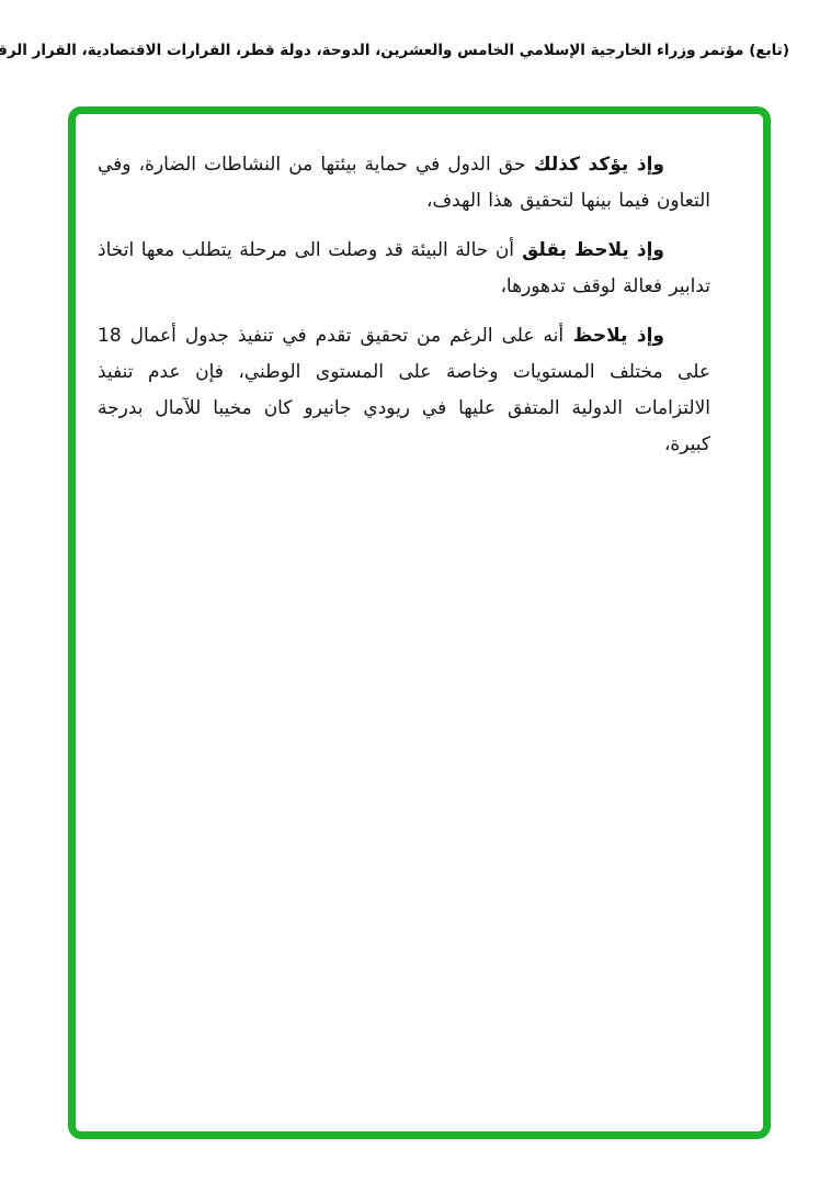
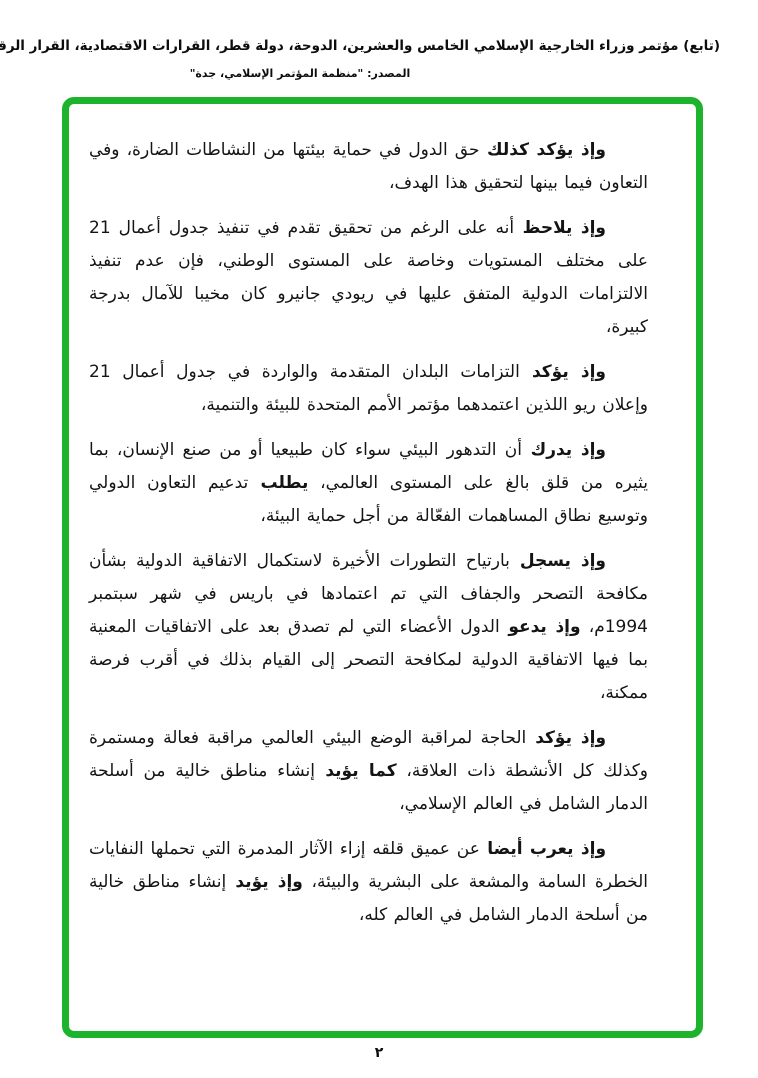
  (تابع) مؤتمر وزراء الخارجية الإسلامي الخامس والعشرين، الدوحة، دولة قطر، القرارات الاقتصادية، القرار الرق
+ المصدر: "منظمة المؤتمر الإسلامي، جدة"
  وإذ يؤكد كذلك حق الدول في حماية بيئتها من النشاطات الضارة، وفي التعاون فيما بينها لتحقيق هذا الهدف،
- وإذ يلاحظ بقلق أن حالة البيئة قد وصلت الى مرحلة يتطلب معها اتخاذ تدابير فعالة لوقف تدهورها،
- وإذ يلاحظ أنه على الرغم من تحقيق تقدم في تنفيذ جدول أعمال 18 على مختلف المستويات وخاصة على المستوى الوطني، فإن عدم تنفيذ الالتزامات الدولية المتفق عليها في ريودي جانيرو كان مخيبا للآمال بدرجة كبيرة،
+ وإذ يلاحظ أنه على الرغم من تحقيق تقدم في تنفيذ جدول أعمال 21 على مختلف المستويات وخاصة على المستوى الوطني، فإن عدم تنفيذ الالتزامات الدولية المتفق عليها في ريودي جانيرو كان مخيبا للآمال بدرجة كبيرة،
+ وإذ يؤكد التزامات البلدان المتقدمة والواردة في جدول أعمال 21 وإعلان ريو اللذين اعتمدهما مؤتمر الأمم المتحدة للبيئة والتنمية،
+ وإذ يدرك أن التدهور البيئي سواء كان طبيعيا أو من صنع الإنسان، بما يثيره من قلق بالغ على المستوى العالمي، يطلب تدعيم التعاون الدولي وتوسيع نطاق المساهمات الفعّالة من أجل حماية البيئة،
+ وإذ يسجل بارتياح التطورات الأخيرة لاستكمال الاتفاقية الدولية بشأن مكافحة التصحر والجفاف التي تم اعتمادها في باريس في شهر سبتمبر 1994م، وإذ يدعو الدول الأعضاء التي لم تصدق بعد على الاتفاقيات المعنية بما فيها الاتفاقية الدولية لمكافحة التصحر إلى القيام بذلك في أقرب فرصة ممكنة،
+ وإذ يؤكد الحاجة لمراقبة الوضع البيئي العالمي مراقبة فعالة ومستمرة وكذلك كل الأنشطة ذات العلاقة، كما يؤيد إنشاء مناطق خالية من أسلحة الدمار الشامل في العالم الإسلامي،
+ وإذ يعرب أيضا عن عميق قلقه إزاء الآثار المدمرة التي تحملها النفايات الخطرة السامة والمشعة على البشرية والبيئة، وإذ يؤيد إنشاء مناطق خالية من أسلحة الدمار الشامل في العالم كله،
+ ٢
